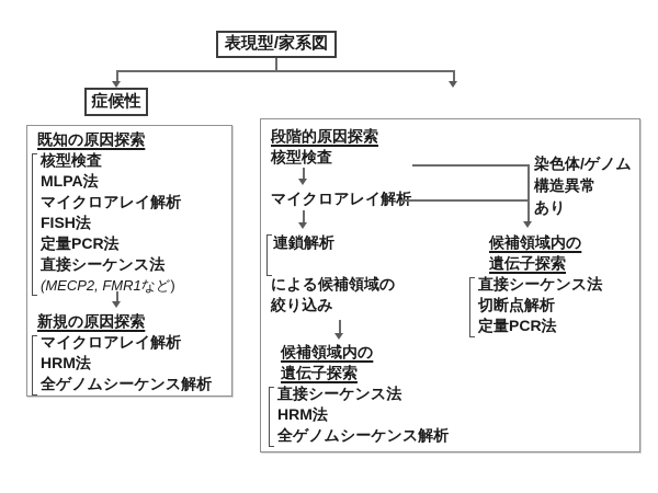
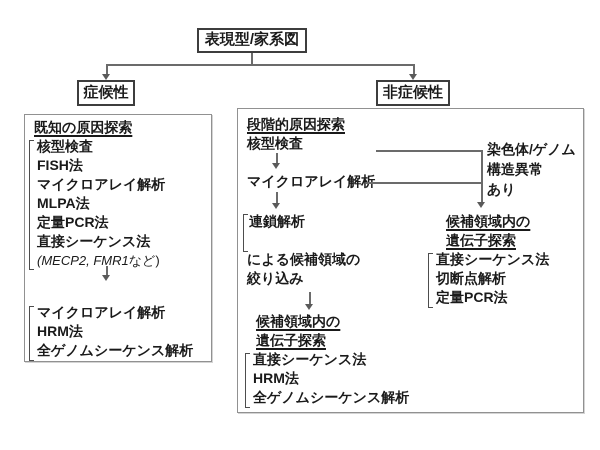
  表現型/家系図
  症候性
+ 非症候性
  既知の原因探索
  核型検査
- MLPA法
+ FISH法
  マイクロアレイ解析
- FISH法
+ MLPA法
  定量PCR法
  直接シーケンス法
  (MECP2, FMR1など)
- 新規の原因探索
  マイクロアレイ解析
  HRM法
  全ゲノムシーケンス解析
  段階的原因探索
  核型検査
  マイクロアレイ解析
  連鎖解析
  による候補領域の
  絞り込み
  候補領域内の
  遺伝子探索
  直接シーケンス法
  HRM法
  全ゲノムシーケンス解析
  染色体/ゲノム
  構造異常
  あり
  候補領域内の
  遺伝子探索
  直接シーケンス法
  切断点解析
  定量PCR法
